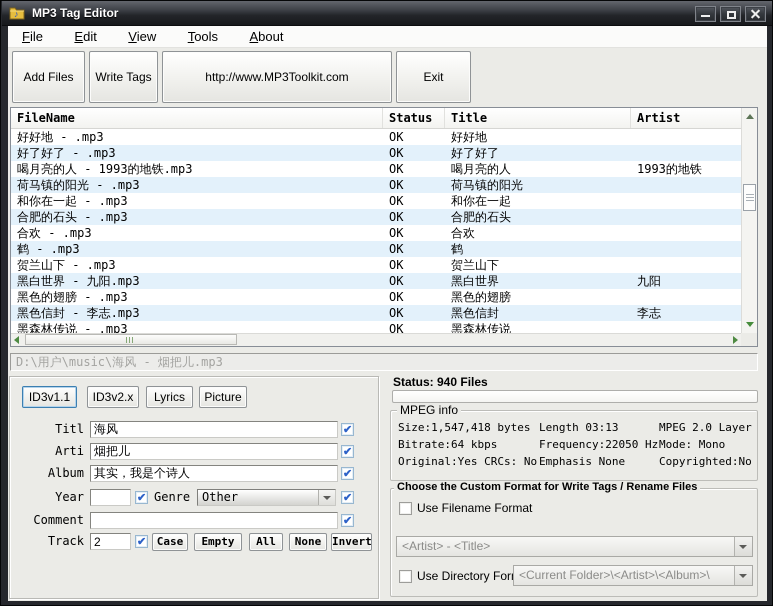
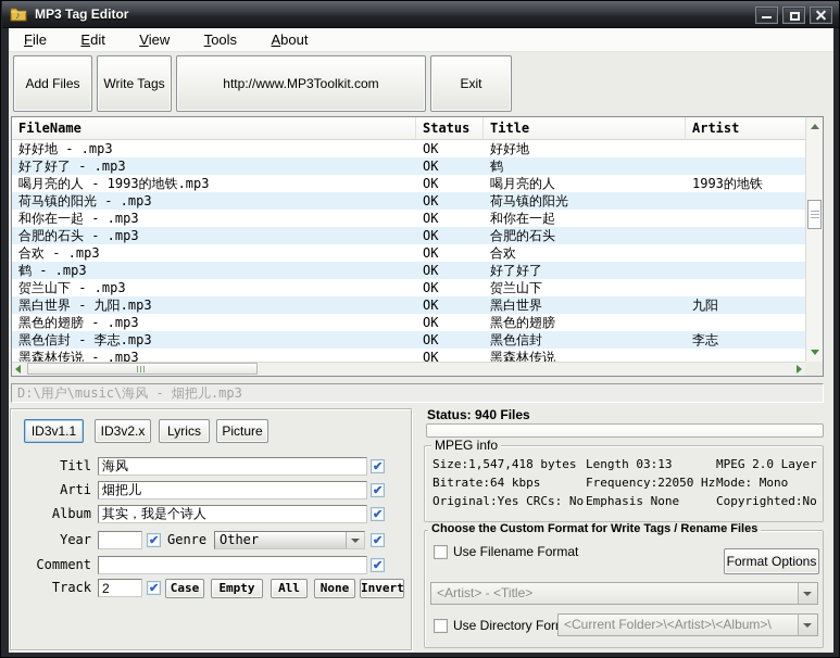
  ♪
  MP3 Tag Editor
  File Edit View Tools About
  Add Files
  Write Tags
  http://www.MP3Toolkit.com
  Exit
  FileName
  Status
  Title
  Artist
  好好地 - .mp3
  OK
  好好地
  好了好了 - .mp3
  OK
- 好了好了
+ 鹤
  喝月亮的人 - 1993的地铁.mp3
  OK
  喝月亮的人
  1993的地铁
  荷马镇的阳光 - .mp3
  OK
  荷马镇的阳光
  和你在一起 - .mp3
  OK
  和你在一起
  合肥的石头 - .mp3
  OK
  合肥的石头
  合欢 - .mp3
  OK
  合欢
  鹤 - .mp3
  OK
- 鹤
+ 好了好了
  贺兰山下 - .mp3
  OK
  贺兰山下
  黑白世界 - 九阳.mp3
  OK
  黑白世界
  九阳
  黑色的翅膀 - .mp3
  OK
  黑色的翅膀
  黑色信封 - 李志.mp3
  OK
  黑色信封
  李志
  黑森林传说 - .mp3
  OK
  黑森林传说
  D:\用户\music\海风 - 烟把儿.mp3
  ID3v1.1
  ID3v2.x
  Lyrics
  Picture
  Titl
  海风
  Arti
  烟把儿
  Album
  其实，我是个诗人
  Year
  Genre
  Other
  Comment
  Track
  2
  Case
  Empty
  All
  None
  Invert
  Status: 940 Files
  MPEG info
  Size:1,547,418 bytes
  Bitrate:64 kbps
  Original:Yes CRCs: No
  Length 03:13
  Frequency:22050 Hz
  Emphasis None
  MPEG 2.0 Layer
  Mode: Mono
  Copyrighted:No
  Choose the Custom Format for Write Tags / Rename Files
  Use Filename Format
+ Format Options
  <Artist> - <Title>
  Use Directory For
  <Current Folder>\<Artist>\<Album>\
